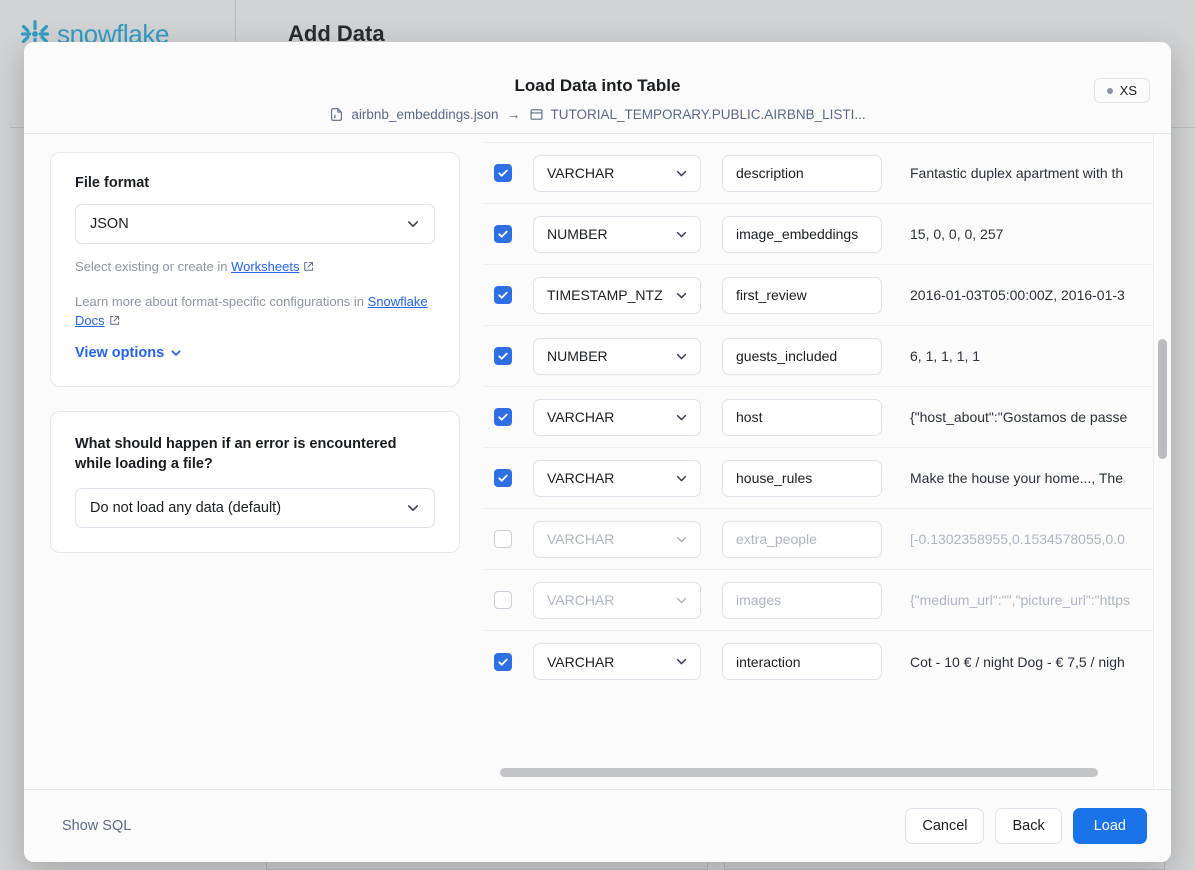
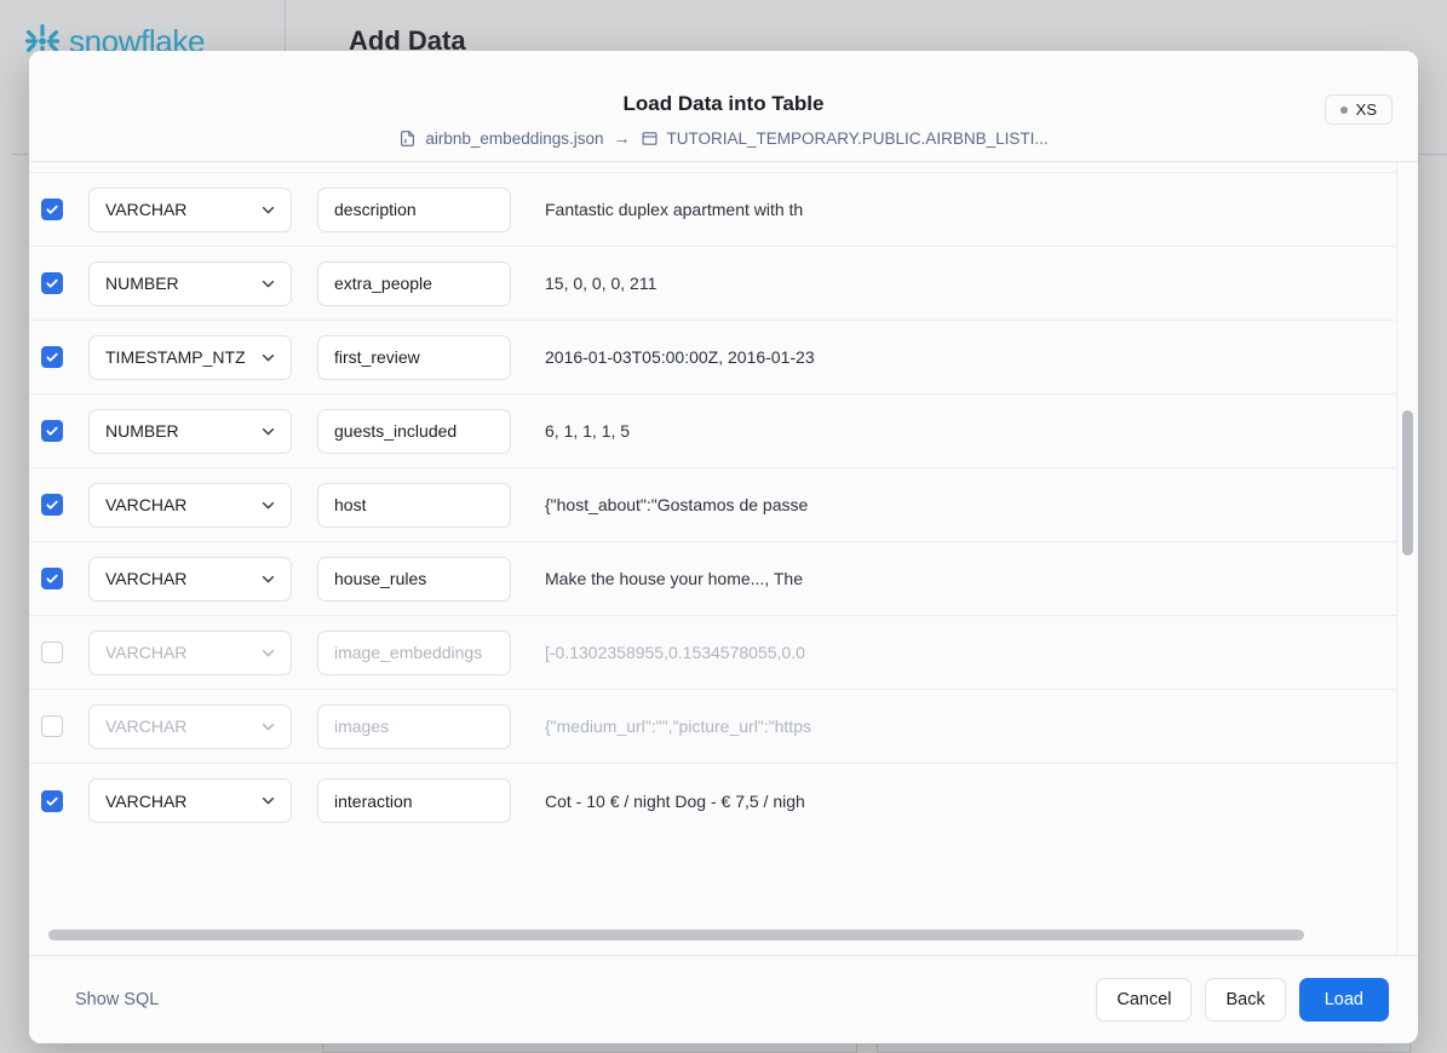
  snowflake
  Add Data
  Load Data into Table
  airbnb_embeddings.json
  →
  TUTORIAL_TEMPORARY.PUBLIC.AIRBNB_LISTI...
  XS
- File format
- JSON
- Select existing or create in Worksheets
- Learn more about format-specific configurations in Snowflake Docs
- View options
- What should happen if an error is encountered while loading a file?
- Do not load any data (default)
  VARCHAR
  description
  Fantastic duplex apartment with th
  NUMBER
- image_embeddings
+ extra_people
- 15, 0, 0, 0, 257
+ 15, 0, 0, 0, 211
  TIMESTAMP_NTZ
  first_review
- 2016-01-03T05:00:00Z, 2016-01-3
+ 2016-01-03T05:00:00Z, 2016-01-23
  NUMBER
  guests_included
- 6, 1, 1, 1, 1
+ 6, 1, 1, 1, 5
  VARCHAR
  host
  {"host_about":"Gostamos de passe
  VARCHAR
  house_rules
  Make the house your home..., The
  VARCHAR
- extra_people
+ image_embeddings
  [-0.1302358955,0.1534578055,0.0
  VARCHAR
  images
  {"medium_url":"","picture_url":"https
  VARCHAR
  interaction
  Cot - 10 € / night Dog - € 7,5 / nigh
  Show SQL
  Cancel
  Back
  Load
